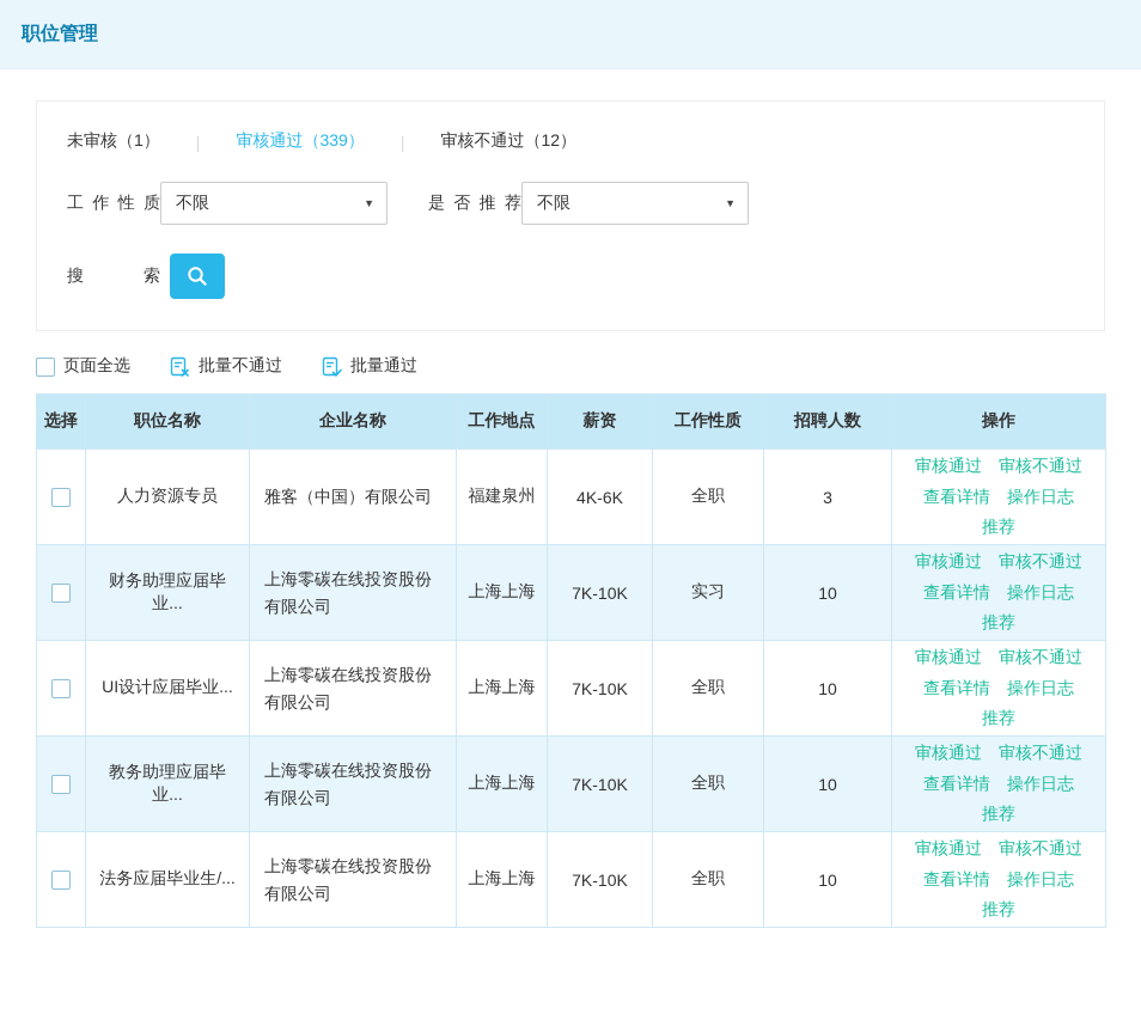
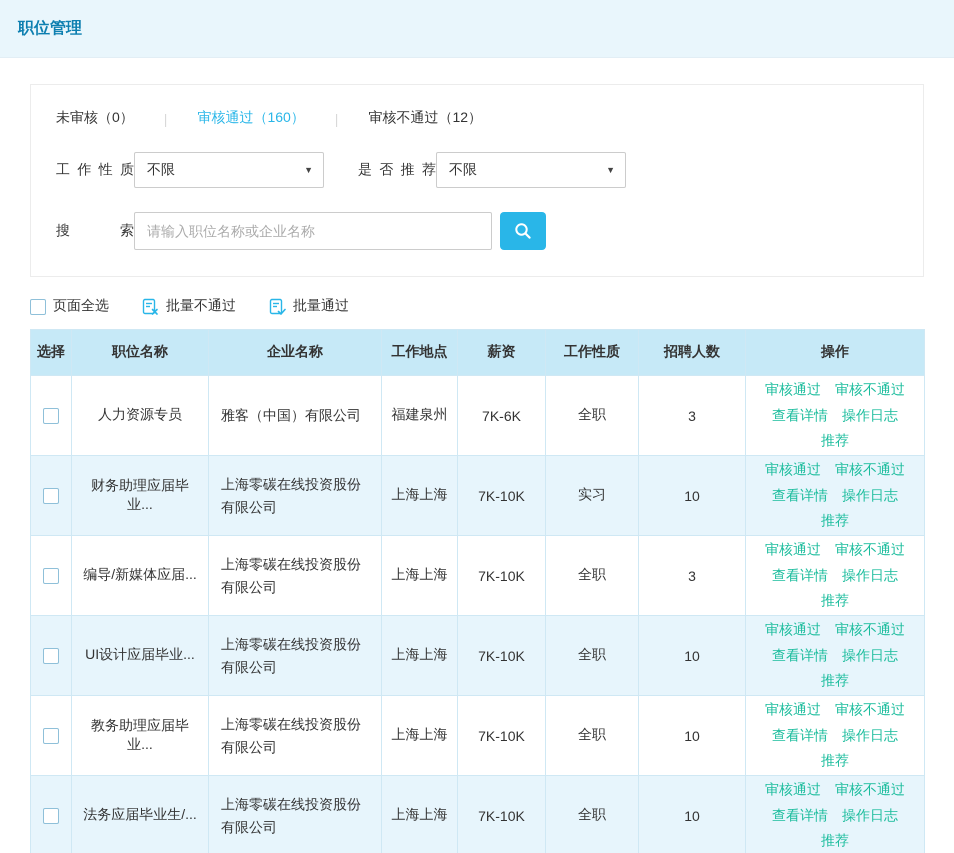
  职位管理
- 未审核（1）
+ 未审核（0）
  |
- 审核通过（339）
+ 审核通过（160）
  |
  审核不通过（12）
  工作性质
  不限
  ▼
  是否推荐
  不限
  ▼
  搜索
+ 请输入职位名称或企业名称
  页面全选
  批量不通过
  批量通过
  选择	职位名称	企业名称	工作地点	薪资	工作性质	招聘人数	操作
- 	人力资源专员	雅客（中国）有限公司	福建泉州	4K-6K	全职	3	审核通过 审核不通过 查看详情 操作日志 推荐
+ 	人力资源专员	雅客（中国）有限公司	福建泉州	7K-6K	全职	3	审核通过 审核不通过 查看详情 操作日志 推荐
  	财务助理应届毕业...	上海零碳在线投资股份有限公司	上海上海	7K-10K	实习	10	审核通过 审核不通过 查看详情 操作日志 推荐
+ 	编导/新媒体应届...	上海零碳在线投资股份有限公司	上海上海	7K-10K	全职	3	审核通过 审核不通过 查看详情 操作日志 推荐
  	UI设计应届毕业...	上海零碳在线投资股份有限公司	上海上海	7K-10K	全职	10	审核通过 审核不通过 查看详情 操作日志 推荐
  	教务助理应届毕业...	上海零碳在线投资股份有限公司	上海上海	7K-10K	全职	10	审核通过 审核不通过 查看详情 操作日志 推荐
  	法务应届毕业生/...	上海零碳在线投资股份有限公司	上海上海	7K-10K	全职	10	审核通过 审核不通过 查看详情 操作日志 推荐
